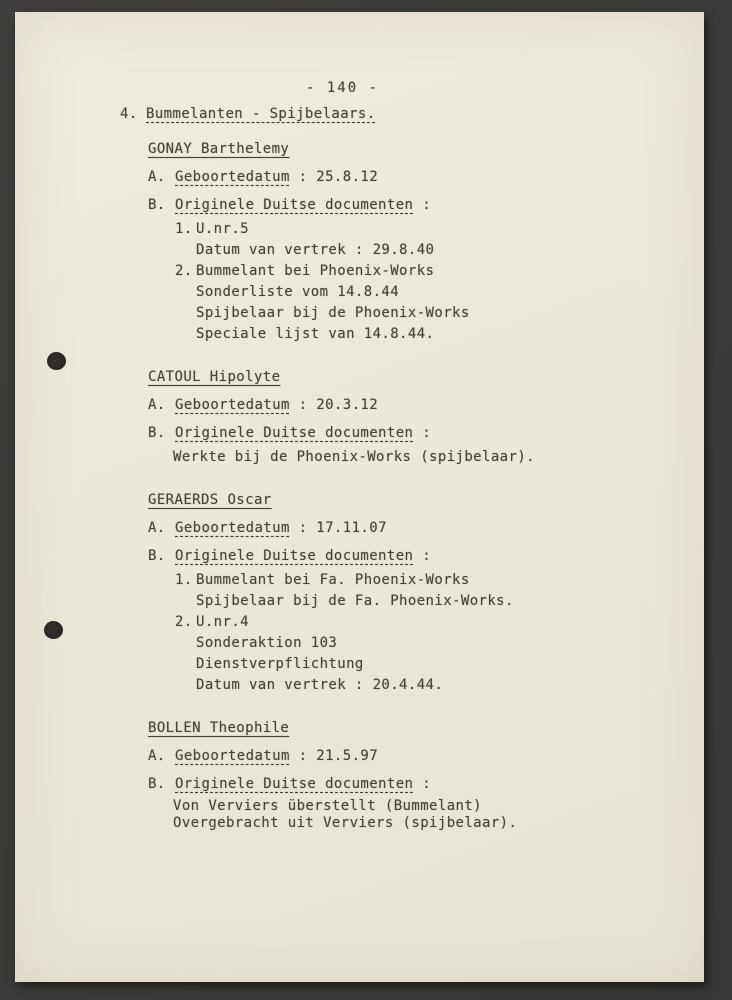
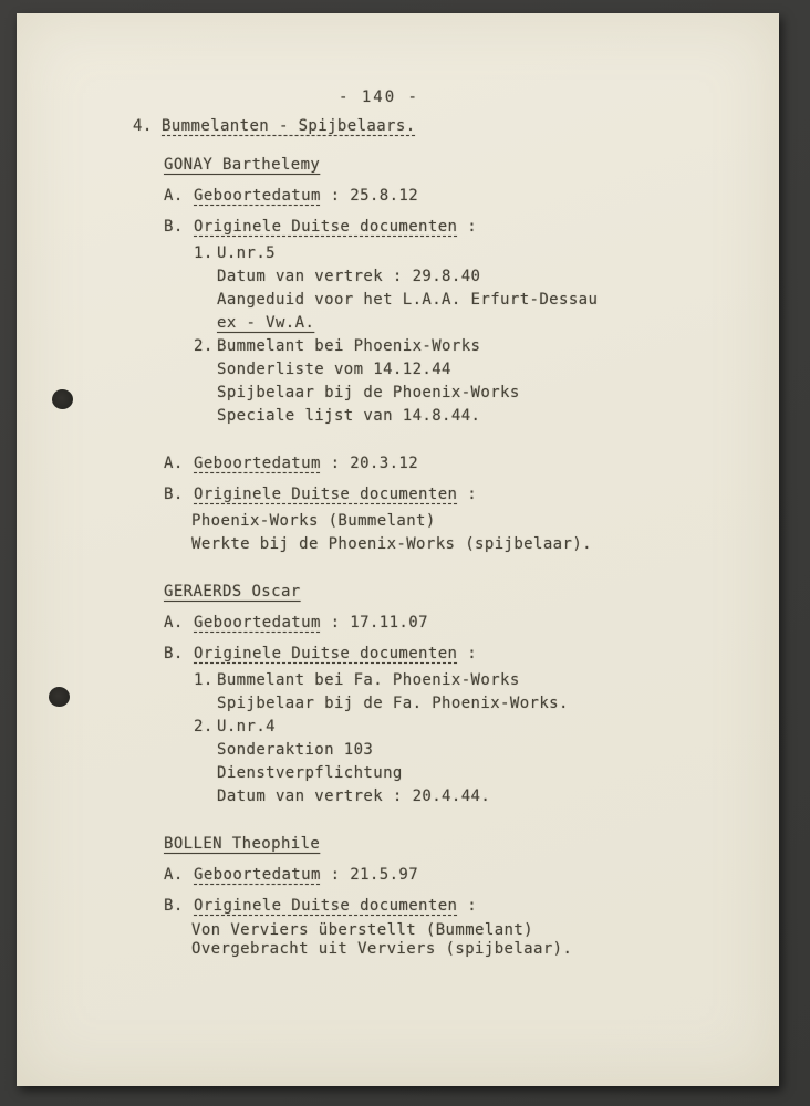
  - 140 -
  4. Bummelanten - Spijbelaars.
  GONAY Barthelemy
  A. Geboortedatum : 25.8.12
  B. Originele Duitse documenten :
  1. U.nr.5
  Datum van vertrek : 29.8.40
+ Aangeduid voor het L.A.A. Erfurt-Dessau
+ ex - Vw.A.
  2. Bummelant bei Phoenix-Works
- Sonderliste vom 14.8.44
+ Sonderliste vom 14.12.44
  Spijbelaar bij de Phoenix-Works
  Speciale lijst van 14.8.44.
- CATOUL Hipolyte
  A. Geboortedatum : 20.3.12
  B. Originele Duitse documenten :
+ Phoenix-Works (Bummelant)
  Werkte bij de Phoenix-Works (spijbelaar).
  GERAERDS Oscar
  A. Geboortedatum : 17.11.07
  B. Originele Duitse documenten :
  1. Bummelant bei Fa. Phoenix-Works
  Spijbelaar bij de Fa. Phoenix-Works.
  2. U.nr.4
  Sonderaktion 103
  Dienstverpflichtung
  Datum van vertrek : 20.4.44.
  BOLLEN Theophile
  A. Geboortedatum : 21.5.97
  B. Originele Duitse documenten :
  Von Verviers überstellt (Bummelant)
  Overgebracht uit Verviers (spijbelaar).
